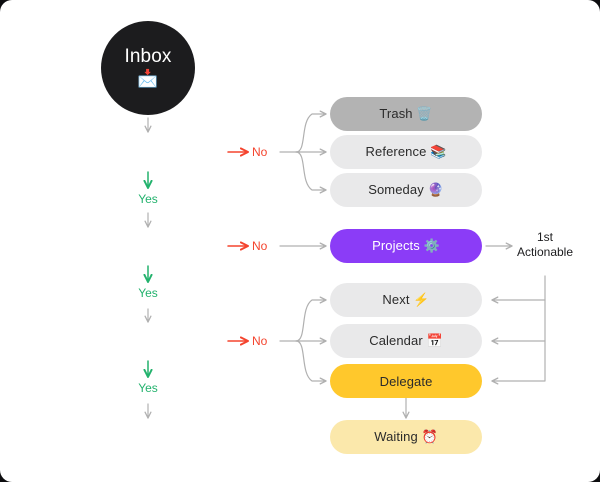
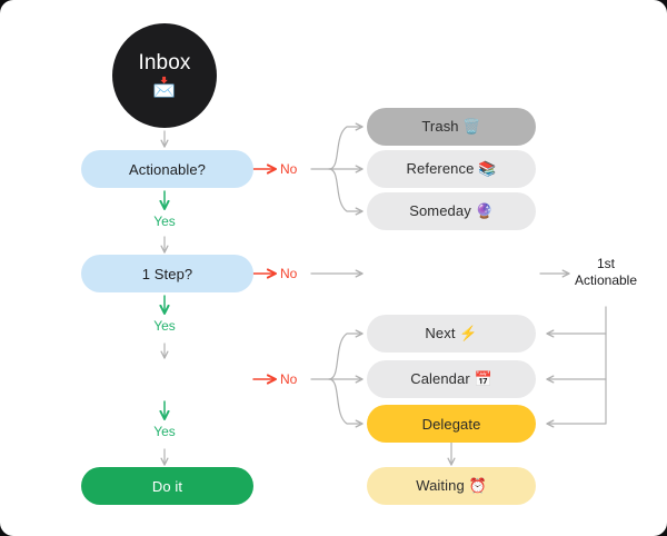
  Inbox
  📩
+ Actionable?
+ 1 Step?
+ Do it
  Trash 🗑️
  Reference 📚
  Someday 🔮
- Projects ⚙️
  Next ⚡
  Calendar 📅
  Delegate
  Waiting ⏰
  No
  No
  No
  Yes
  Yes
  Yes
  1st
  Actionable
